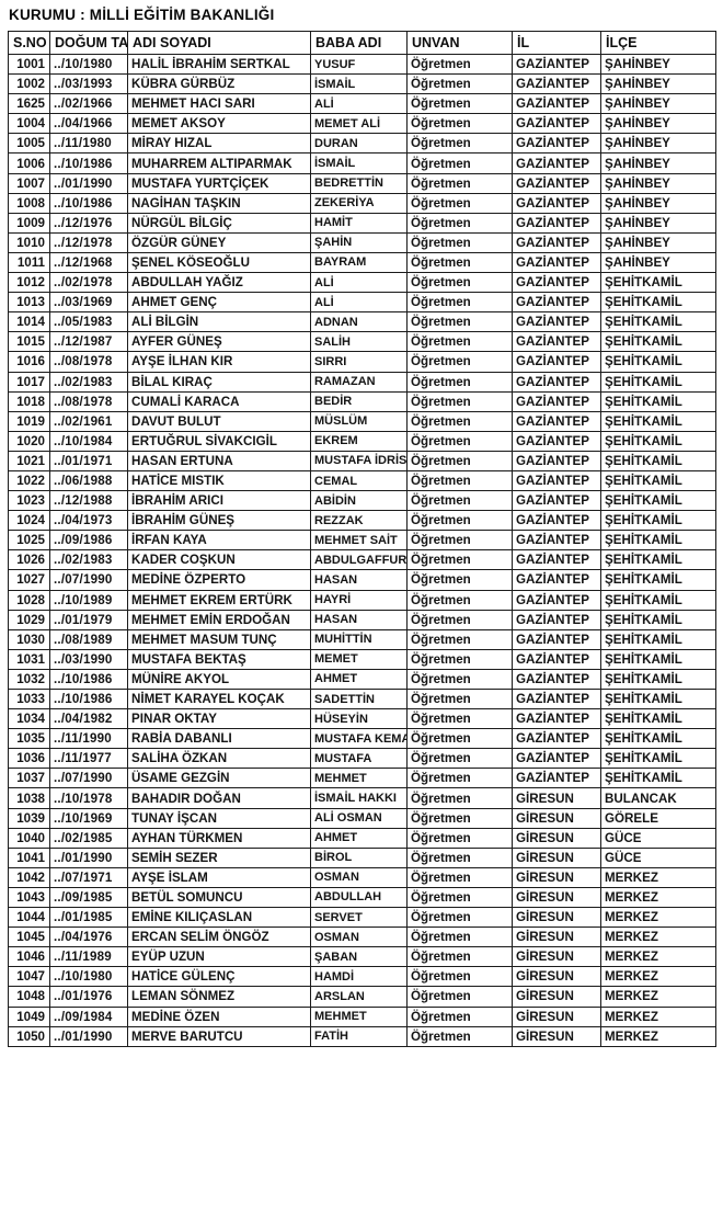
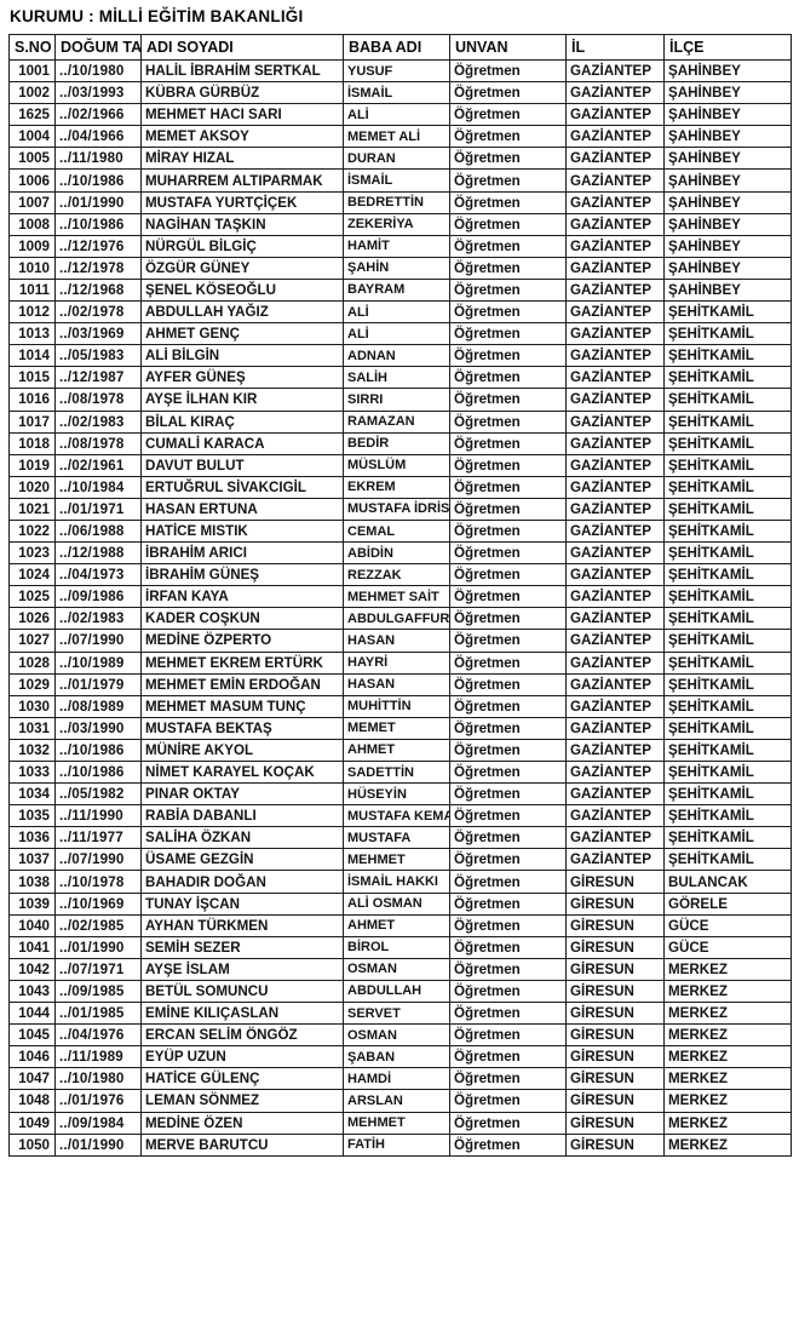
  KURUMU : MİLLİ EĞİTİM BAKANLIĞI
  S.NO	DOĞUM TA	ADI SOYADI	BABA ADI	UNVAN	İL	İLÇE
  1001	../10/1980	HALİL İBRAHİM SERTKAL	YUSUF	Öğretmen	GAZİANTEP	ŞAHİNBEY
  1002	../03/1993	KÜBRA GÜRBÜZ	İSMAİL	Öğretmen	GAZİANTEP	ŞAHİNBEY
  1625	../02/1966	MEHMET HACI SARI	ALİ	Öğretmen	GAZİANTEP	ŞAHİNBEY
  1004	../04/1966	MEMET AKSOY	MEMET ALİ	Öğretmen	GAZİANTEP	ŞAHİNBEY
  1005	../11/1980	MİRAY HIZAL	DURAN	Öğretmen	GAZİANTEP	ŞAHİNBEY
  1006	../10/1986	MUHARREM ALTIPARMAK	İSMAİL	Öğretmen	GAZİANTEP	ŞAHİNBEY
  1007	../01/1990	MUSTAFA YURTÇİÇEK	BEDRETTİN	Öğretmen	GAZİANTEP	ŞAHİNBEY
  1008	../10/1986	NAGİHAN TAŞKIN	ZEKERİYA	Öğretmen	GAZİANTEP	ŞAHİNBEY
  1009	../12/1976	NÜRGÜL BİLGİÇ	HAMİT	Öğretmen	GAZİANTEP	ŞAHİNBEY
  1010	../12/1978	ÖZGÜR GÜNEY	ŞAHİN	Öğretmen	GAZİANTEP	ŞAHİNBEY
  1011	../12/1968	ŞENEL KÖSEOĞLU	BAYRAM	Öğretmen	GAZİANTEP	ŞAHİNBEY
  1012	../02/1978	ABDULLAH YAĞIZ	ALİ	Öğretmen	GAZİANTEP	ŞEHİTKAMİL
  1013	../03/1969	AHMET GENÇ	ALİ	Öğretmen	GAZİANTEP	ŞEHİTKAMİL
  1014	../05/1983	ALİ BİLGİN	ADNAN	Öğretmen	GAZİANTEP	ŞEHİTKAMİL
  1015	../12/1987	AYFER GÜNEŞ	SALİH	Öğretmen	GAZİANTEP	ŞEHİTKAMİL
  1016	../08/1978	AYŞE İLHAN KIR	SIRRI	Öğretmen	GAZİANTEP	ŞEHİTKAMİL
  1017	../02/1983	BİLAL KIRAÇ	RAMAZAN	Öğretmen	GAZİANTEP	ŞEHİTKAMİL
  1018	../08/1978	CUMALİ KARACA	BEDİR	Öğretmen	GAZİANTEP	ŞEHİTKAMİL
  1019	../02/1961	DAVUT BULUT	MÜSLÜM	Öğretmen	GAZİANTEP	ŞEHİTKAMİL
  1020	../10/1984	ERTUĞRUL SİVAKCIGİL	EKREM	Öğretmen	GAZİANTEP	ŞEHİTKAMİL
  1021	../01/1971	HASAN ERTUNA	MUSTAFA İDRİS	Öğretmen	GAZİANTEP	ŞEHİTKAMİL
  1022	../06/1988	HATİCE MISTIK	CEMAL	Öğretmen	GAZİANTEP	ŞEHİTKAMİL
  1023	../12/1988	İBRAHİM ARICI	ABİDİN	Öğretmen	GAZİANTEP	ŞEHİTKAMİL
  1024	../04/1973	İBRAHİM GÜNEŞ	REZZAK	Öğretmen	GAZİANTEP	ŞEHİTKAMİL
  1025	../09/1986	İRFAN KAYA	MEHMET SAİT	Öğretmen	GAZİANTEP	ŞEHİTKAMİL
  1026	../02/1983	KADER COŞKUN	ABDULGAFFUR	Öğretmen	GAZİANTEP	ŞEHİTKAMİL
  1027	../07/1990	MEDİNE ÖZPERTO	HASAN	Öğretmen	GAZİANTEP	ŞEHİTKAMİL
  1028	../10/1989	MEHMET EKREM ERTÜRK	HAYRİ	Öğretmen	GAZİANTEP	ŞEHİTKAMİL
  1029	../01/1979	MEHMET EMİN ERDOĞAN	HASAN	Öğretmen	GAZİANTEP	ŞEHİTKAMİL
  1030	../08/1989	MEHMET MASUM TUNÇ	MUHİTTİN	Öğretmen	GAZİANTEP	ŞEHİTKAMİL
  1031	../03/1990	MUSTAFA BEKTAŞ	MEMET	Öğretmen	GAZİANTEP	ŞEHİTKAMİL
  1032	../10/1986	MÜNİRE AKYOL	AHMET	Öğretmen	GAZİANTEP	ŞEHİTKAMİL
  1033	../10/1986	NİMET KARAYEL KOÇAK	SADETTİN	Öğretmen	GAZİANTEP	ŞEHİTKAMİL
- 1034	../04/1982	PINAR OKTAY	HÜSEYİN	Öğretmen	GAZİANTEP	ŞEHİTKAMİL
+ 1034	../05/1982	PINAR OKTAY	HÜSEYİN	Öğretmen	GAZİANTEP	ŞEHİTKAMİL
  1035	../11/1990	RABİA DABANLI	MUSTAFA KEMA	Öğretmen	GAZİANTEP	ŞEHİTKAMİL
  1036	../11/1977	SALİHA ÖZKAN	MUSTAFA	Öğretmen	GAZİANTEP	ŞEHİTKAMİL
  1037	../07/1990	ÜSAME GEZGİN	MEHMET	Öğretmen	GAZİANTEP	ŞEHİTKAMİL
  1038	../10/1978	BAHADIR DOĞAN	İSMAİL HAKKI	Öğretmen	GİRESUN	BULANCAK
  1039	../10/1969	TUNAY İŞCAN	ALİ OSMAN	Öğretmen	GİRESUN	GÖRELE
  1040	../02/1985	AYHAN TÜRKMEN	AHMET	Öğretmen	GİRESUN	GÜCE
  1041	../01/1990	SEMİH SEZER	BİROL	Öğretmen	GİRESUN	GÜCE
  1042	../07/1971	AYŞE İSLAM	OSMAN	Öğretmen	GİRESUN	MERKEZ
  1043	../09/1985	BETÜL SOMUNCU	ABDULLAH	Öğretmen	GİRESUN	MERKEZ
  1044	../01/1985	EMİNE KILIÇASLAN	SERVET	Öğretmen	GİRESUN	MERKEZ
  1045	../04/1976	ERCAN SELİM ÖNGÖZ	OSMAN	Öğretmen	GİRESUN	MERKEZ
  1046	../11/1989	EYÜP UZUN	ŞABAN	Öğretmen	GİRESUN	MERKEZ
  1047	../10/1980	HATİCE GÜLENÇ	HAMDİ	Öğretmen	GİRESUN	MERKEZ
  1048	../01/1976	LEMAN SÖNMEZ	ARSLAN	Öğretmen	GİRESUN	MERKEZ
  1049	../09/1984	MEDİNE ÖZEN	MEHMET	Öğretmen	GİRESUN	MERKEZ
  1050	../01/1990	MERVE BARUTCU	FATİH	Öğretmen	GİRESUN	MERKEZ
